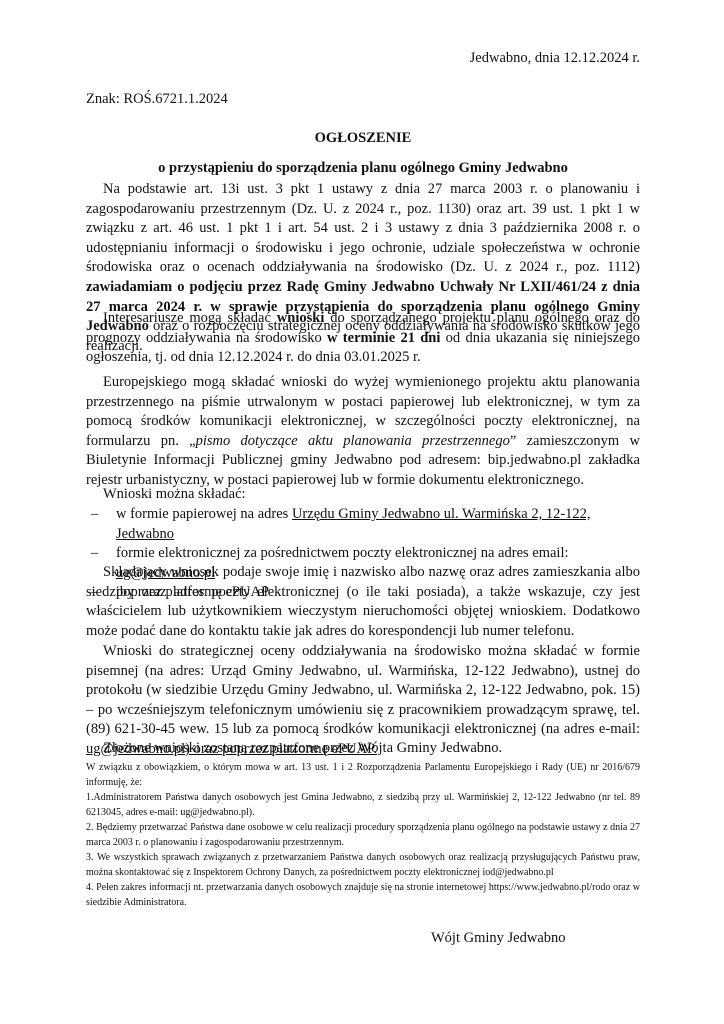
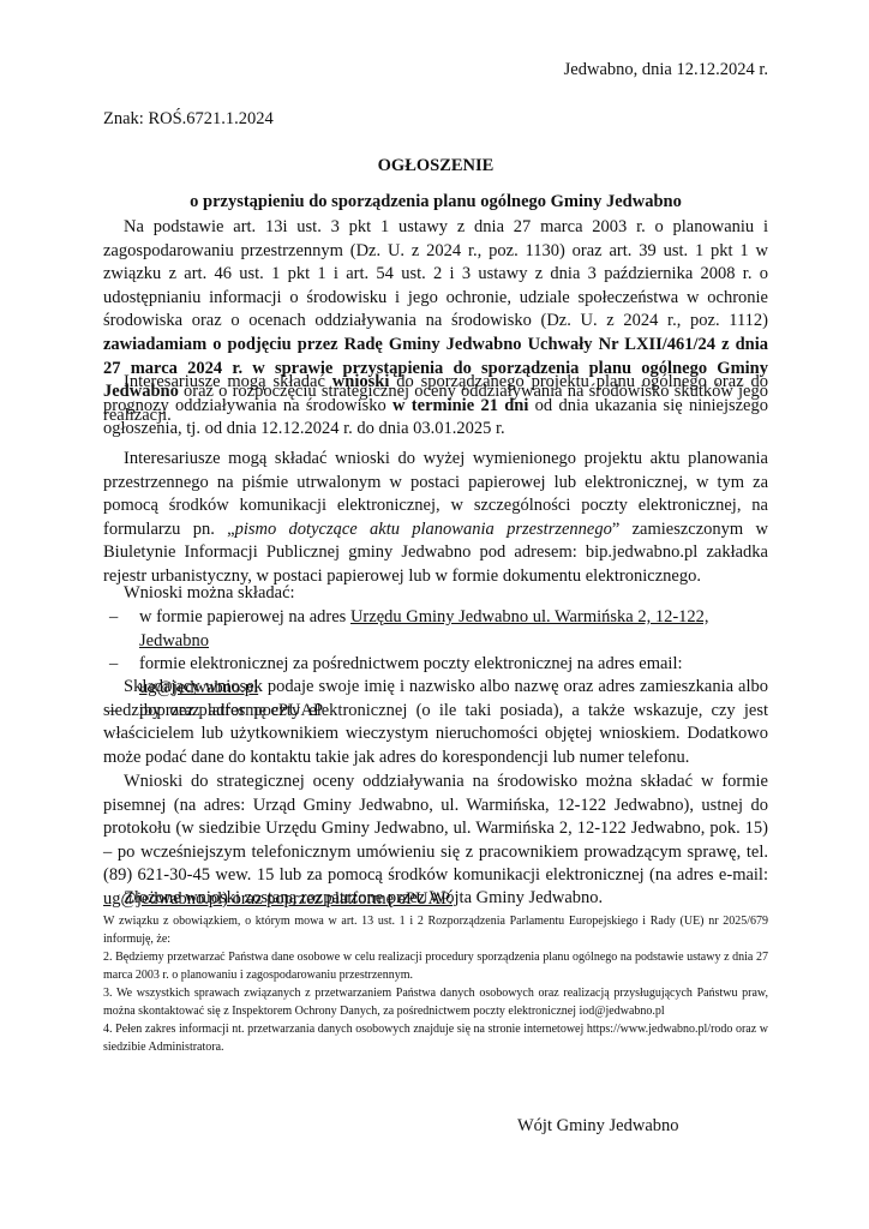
  Jedwabno, dnia 12.12.2024 r.
  Znak: ROŚ.6721.1.2024
  OGŁOSZENIE
  o przystąpieniu do sporządzenia planu ogólnego Gminy Jedwabno
  Na podstawie art. 13i ust. 3 pkt 1 ustawy z dnia 27 marca 2003 r. o planowaniu i zagospodarowaniu przestrzennym (Dz. U. z 2024 r., poz. 1130) oraz art. 39 ust. 1 pkt 1 w związku z art. 46 ust. 1 pkt 1 i art. 54 ust. 2 i 3 ustawy z dnia 3 października 2008 r. o udostępnianiu informacji o środowisku i jego ochronie, udziale społeczeństwa w ochronie środowiska oraz o ocenach oddziaływania na środowisko (Dz. U. z 2024 r., poz. 1112) zawiadamiam o podjęciu przez Radę Gminy Jedwabno Uchwały Nr LXII/461/24 z dnia 27 marca 2024 r. w sprawie przystąpienia do sporządzenia planu ogólnego Gminy Jedwabno oraz o rozpoczęciu strategicznej oceny oddziaływania na środowisko skutków jego realizacji.
  Interesariusze mogą składać wnioski do sporządzanego projektu planu ogólnego oraz do prognozy oddziaływania na środowisko w terminie 21 dni od dnia ukazania się niniejszego ogłoszenia, tj. od dnia 12.12.2024 r. do dnia 03.01.2025 r.
- Europejskiego mogą składać wnioski do wyżej wymienionego projektu aktu planowania przestrzennego na piśmie utrwalonym w postaci papierowej lub elektronicznej, w tym za pomocą środków komunikacji elektronicznej, w szczególności poczty elektronicznej, na formularzu pn. „pismo dotyczące aktu planowania przestrzennego” zamieszczonym w Biuletynie Informacji Publicznej gminy Jedwabno pod adresem: bip.jedwabno.pl zakładka rejestr urbanistyczny, w postaci papierowej lub w formie dokumentu elektronicznego.
+ Interesariusze mogą składać wnioski do wyżej wymienionego projektu aktu planowania przestrzennego na piśmie utrwalonym w postaci papierowej lub elektronicznej, w tym za pomocą środków komunikacji elektronicznej, w szczególności poczty elektronicznej, na formularzu pn. „pismo dotyczące aktu planowania przestrzennego” zamieszczonym w Biuletynie Informacji Publicznej gminy Jedwabno pod adresem: bip.jedwabno.pl zakładka rejestr urbanistyczny, w postaci papierowej lub w formie dokumentu elektronicznego.
  Wnioski można składać:
  –
  w formie papierowej na adres Urzędu Gminy Jedwabno ul. Warmińska 2, 12-122, Jedwabno
  –
  formie elektronicznej za pośrednictwem poczty elektronicznej na adres email: ug@jedwabno.pl
  –
  poprzez platformę ePUAP
  Składający wniosek podaje swoje imię i nazwisko albo nazwę oraz adres zamieszkania albo siedziby oraz adres poczty elektronicznej (o ile taki posiada), a także wskazuje, czy jest właścicielem lub użytkownikiem wieczystym nieruchomości objętej wnioskiem. Dodatkowo może podać dane do kontaktu takie jak adres do korespondencji lub numer telefonu.
  Wnioski do strategicznej oceny oddziaływania na środowisko można składać w formie pisemnej (na adres: Urząd Gminy Jedwabno, ul. Warmińska, 12-122 Jedwabno), ustnej do protokołu (w siedzibie Urzędu Gminy Jedwabno, ul. Warmińska 2, 12-122 Jedwabno, pok. 15) – po wcześniejszym telefonicznym umówieniu się z pracownikiem prowadzącym sprawę, tel. (89) 621-30-45 wew. 15 lub za pomocą środków komunikacji elektronicznej (na adres e-mail: ug@jedwabno.pl) oraz poprzez platformę ePUAP.
  Złożone wnioski zostaną rozpatrzone przez Wójta Gminy Jedwabno.
- W związku z obowiązkiem, o którym mowa w art. 13 ust. 1 i 2 Rozporządzenia Parlamentu Europejskiego i Rady (UE) nr 2016/679 informuję, że:
+ W związku z obowiązkiem, o którym mowa w art. 13 ust. 1 i 2 Rozporządzenia Parlamentu Europejskiego i Rady (UE) nr 2025/679 informuję, że:
- 1.Administratorem Państwa danych osobowych jest Gmina Jedwabno, z siedzibą przy ul. Warmińskiej 2, 12-122 Jedwabno (nr tel. 89 6213045, adres e-mail: ug@jedwabno.pl).
  2. Będziemy przetwarzać Państwa dane osobowe w celu realizacji procedury sporządzenia planu ogólnego na podstawie ustawy z dnia 27 marca 2003 r. o planowaniu i zagospodarowaniu przestrzennym.
  3. We wszystkich sprawach związanych z przetwarzaniem Państwa danych osobowych oraz realizacją przysługujących Państwu praw, można skontaktować się z Inspektorem Ochrony Danych, za pośrednictwem poczty elektronicznej iod@jedwabno.pl
  4. Pełen zakres informacji nt. przetwarzania danych osobowych znajduje się na stronie internetowej https://www.jedwabno.pl/rodo oraz w siedzibie Administratora.
  Wójt Gminy Jedwabno
